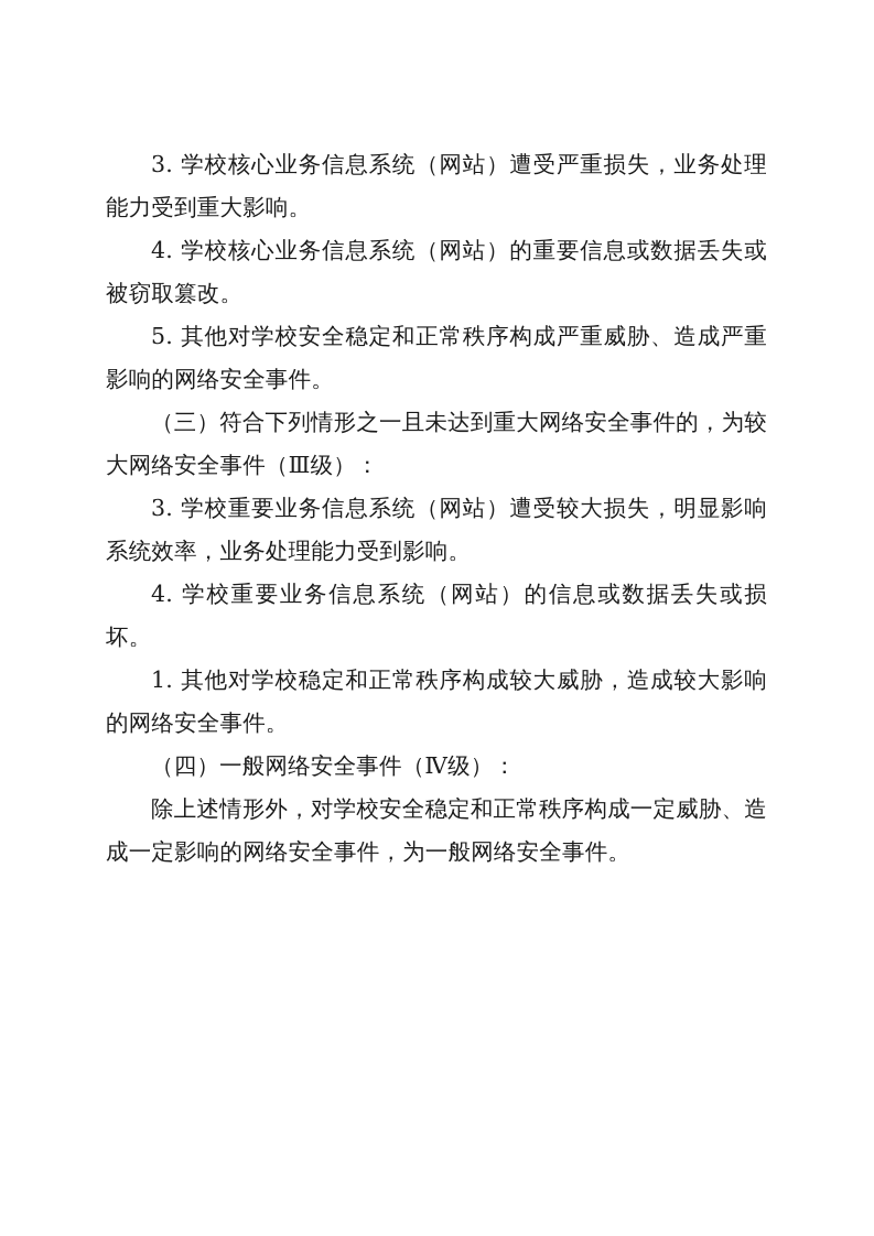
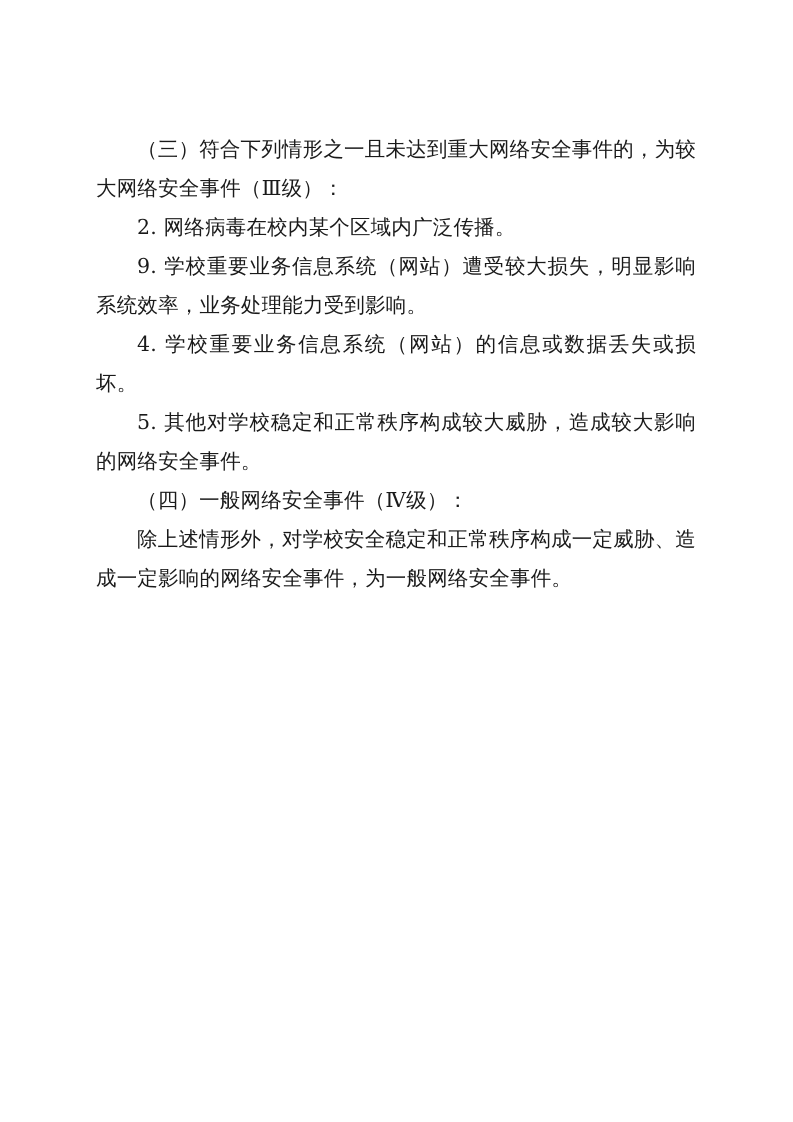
- 3. 学校核心业务信息系统（网站）遭受严重损失，业务处理能力受到重大影响。
- 4. 学校核心业务信息系统（网站）的重要信息或数据丢失或被窃取篡改。
- 5. 其他对学校安全稳定和正常秩序构成严重威胁、造成严重影响的网络安全事件。
  （三）符合下列情形之一且未达到重大网络安全事件的，为较大网络安全事件（Ⅲ级）：
+ 2. 网络病毒在校内某个区域内广泛传播。
- 3. 学校重要业务信息系统（网站）遭受较大损失，明显影响系统效率，业务处理能力受到影响。
+ 9. 学校重要业务信息系统（网站）遭受较大损失，明显影响系统效率，业务处理能力受到影响。
  4. 学校重要业务信息系统（网站）的信息或数据丢失或损坏。
- 1. 其他对学校稳定和正常秩序构成较大威胁，造成较大影响的网络安全事件。
+ 5. 其他对学校稳定和正常秩序构成较大威胁，造成较大影响的网络安全事件。
  （四）一般网络安全事件（Ⅳ级）：
  除上述情形外，对学校安全稳定和正常秩序构成一定威胁、造成一定影响的网络安全事件，为一般网络安全事件。
